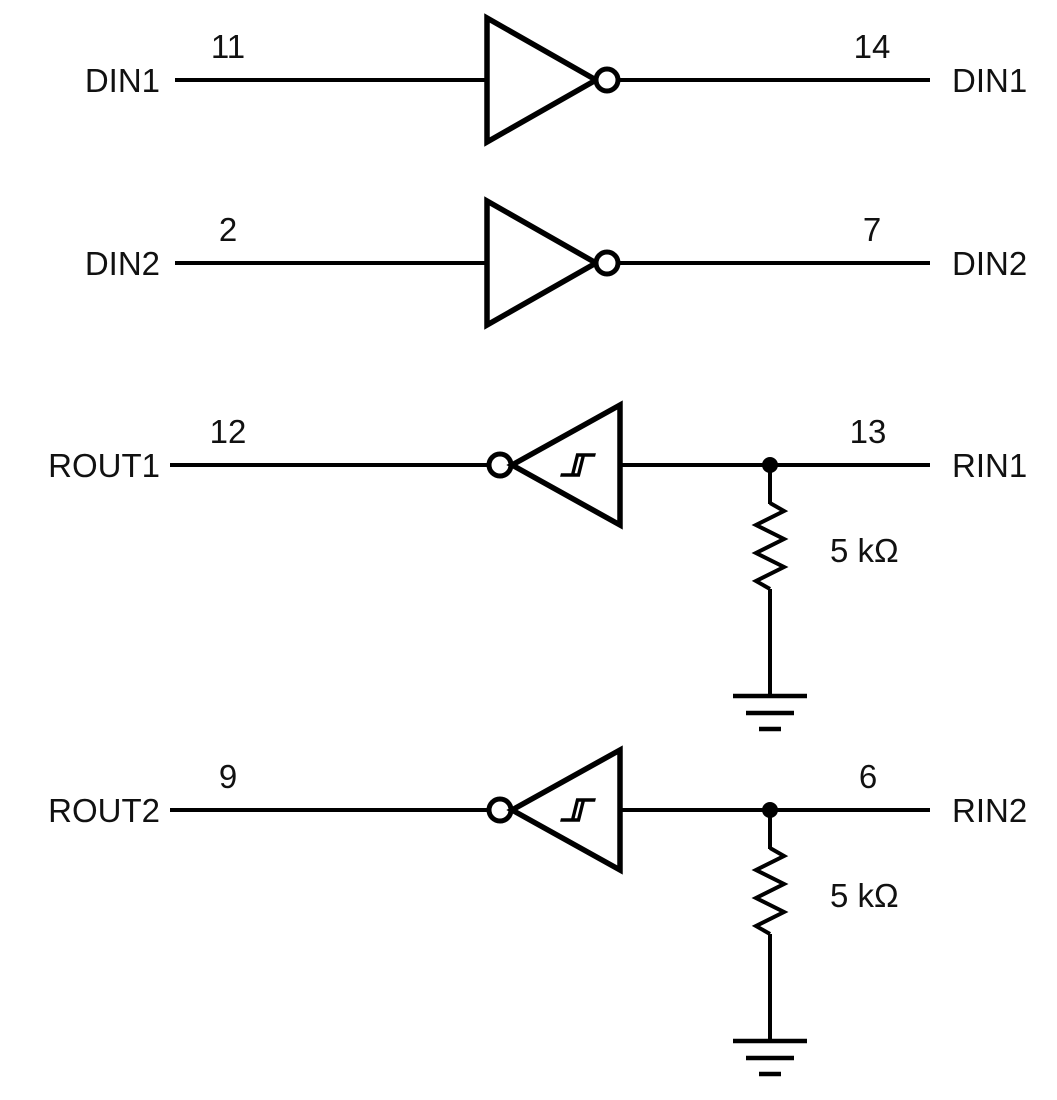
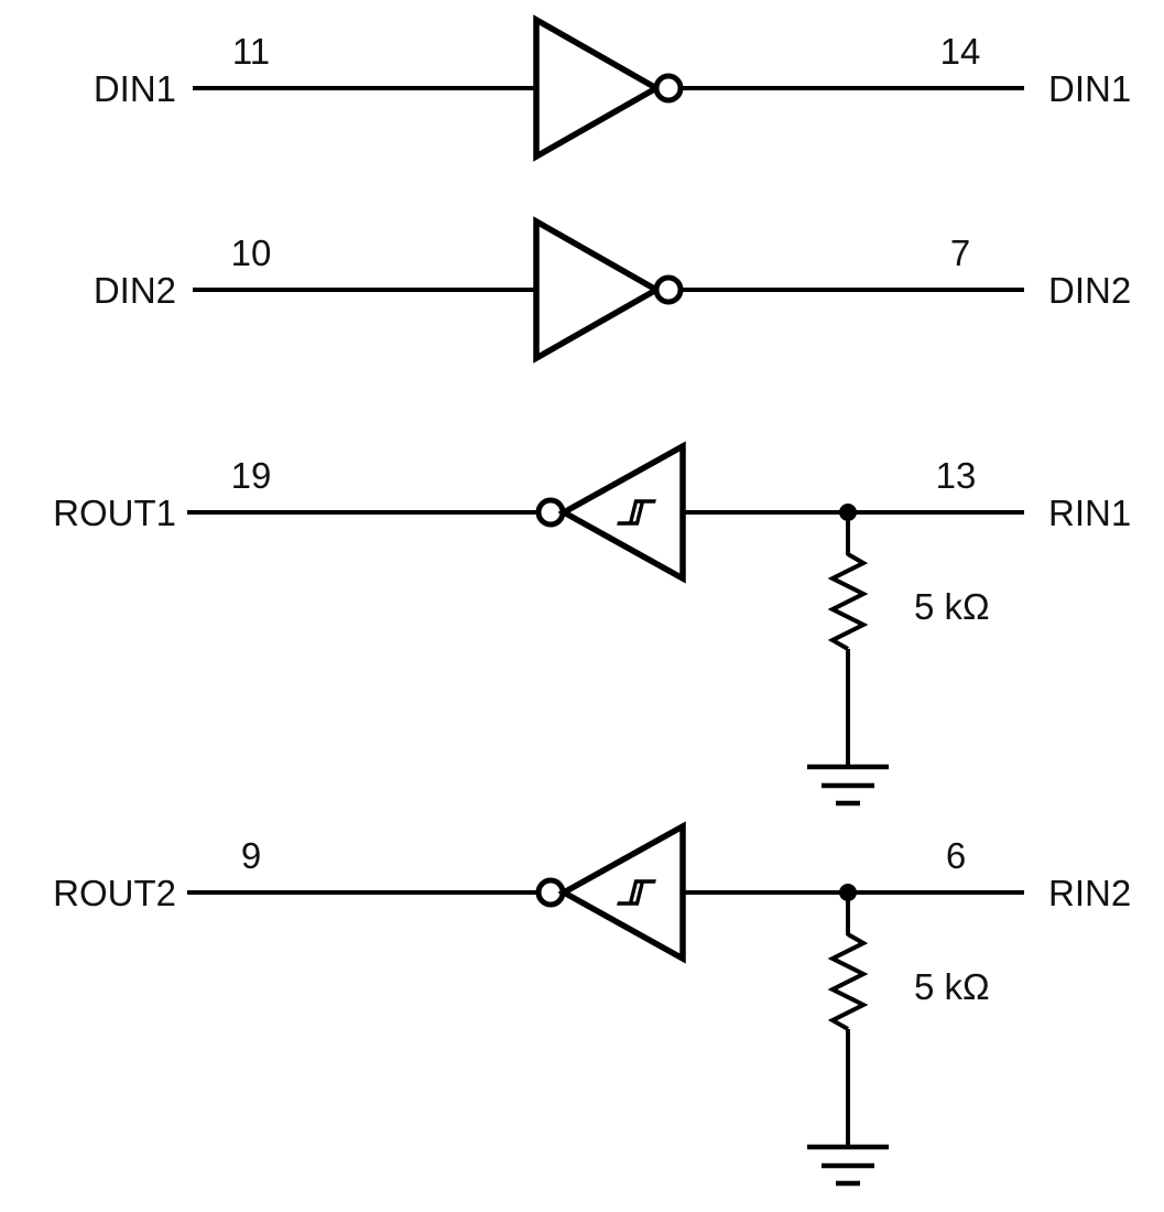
  DIN1
  11
  14
  DIN1
  DIN2
- 2
+ 10
  7
  DIN2
  5 kΩ
  ROUT1
- 12
+ 19
  13
  RIN1
  5 kΩ
  ROUT2
  9
  6
  RIN2
